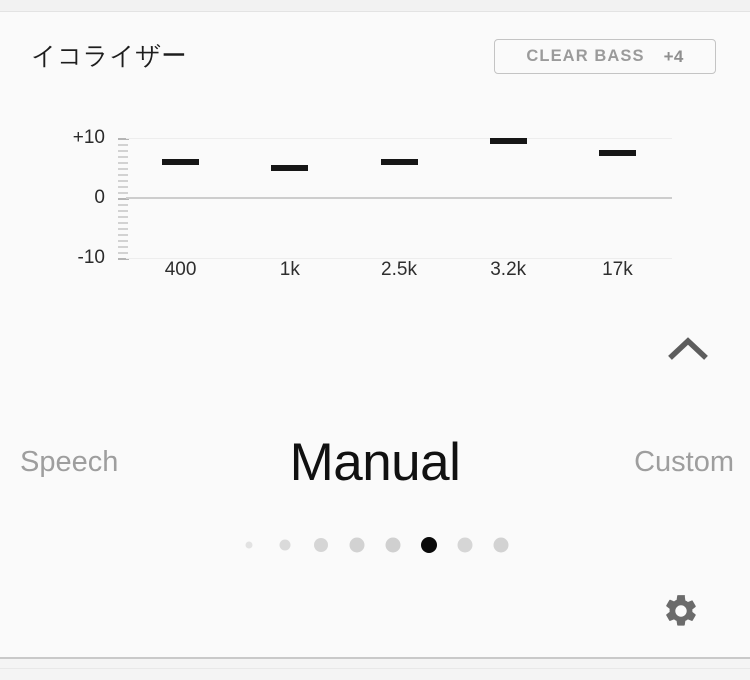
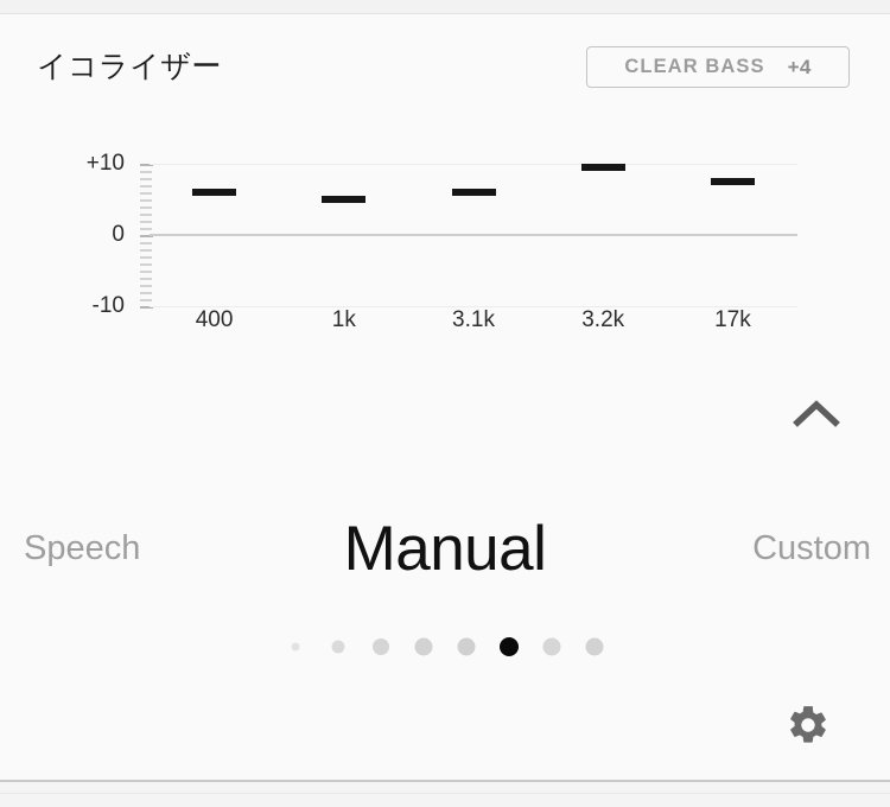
  イコライザー
  CLEAR BASS
  +4
  +10
  0
  -10
  400
  1k
- 2.5k
+ 3.1k
  3.2k
  17k
  Speech
  Manual
  Custom
